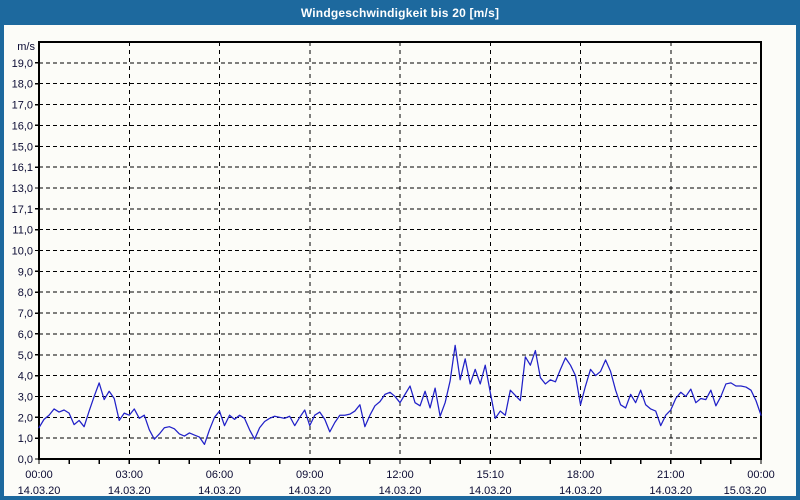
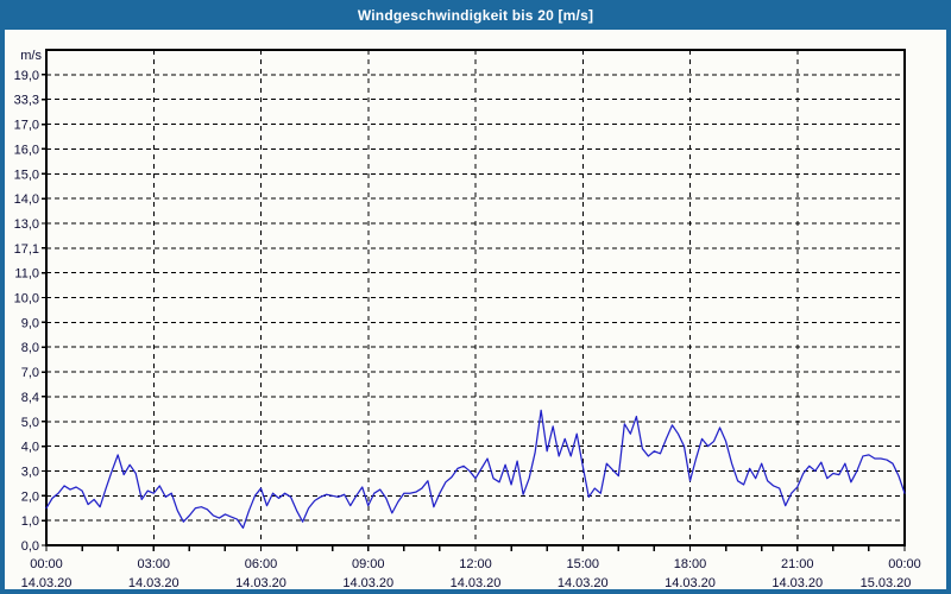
  Windgeschwindigkeit bis 20 [m/s]
  0,0
  1,0
  2,0
  3,0
  4,0
  5,0
- 6,0
+ 8,4
  7,0
  8,0
  9,0
  10,0
  11,0
  17,1
  13,0
- 16,1
+ 14,0
  15,0
  16,0
  17,0
- 18,0
+ 33,3
  19,0
  m/s
  00:00
  14.03.20
  03:00
  14.03.20
  06:00
  14.03.20
  09:00
  14.03.20
  12:00
  14.03.20
- 15:10
+ 15:00
  14.03.20
  18:00
  14.03.20
  21:00
  14.03.20
  00:00
  15.03.20
